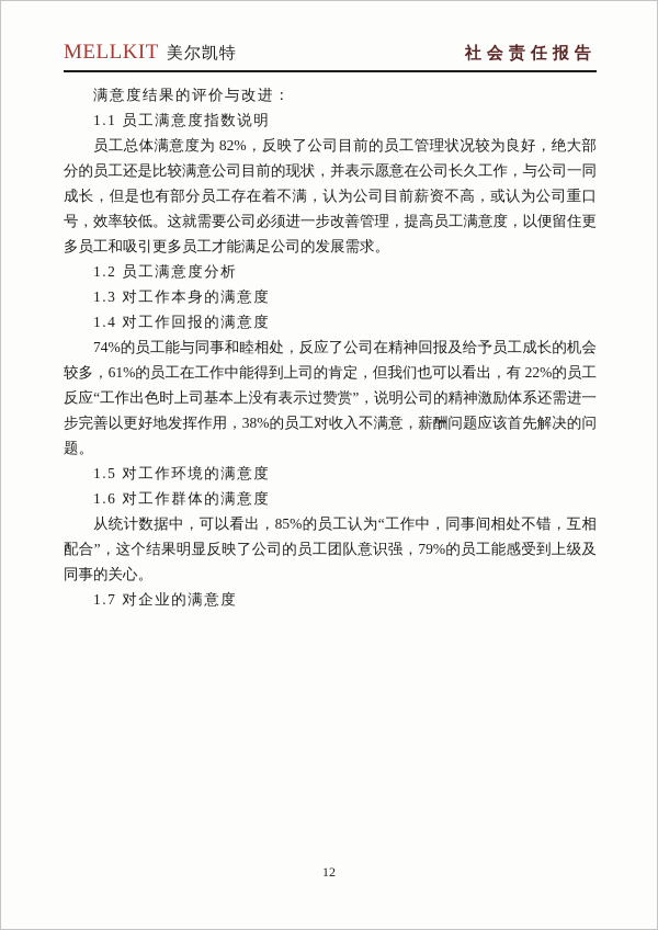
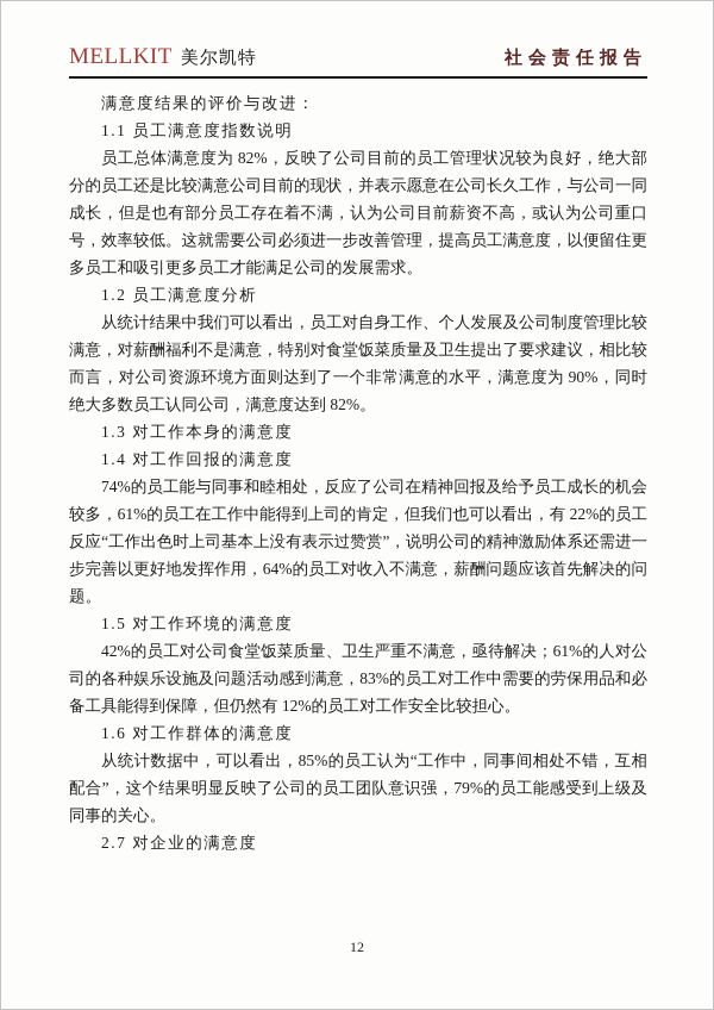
  MELLKIT 美尔凯特
  社会责任报告
  满意度结果的评价与改进：
  1.1 员工满意度指数说明
  员工总体满意度为 82%，反映了公司目前的员工管理状况较为良好，绝大部分的员工还是比较满意公司目前的现状，并表示愿意在公司长久工作，与公司一同成长，但是也有部分员工存在着不满，认为公司目前薪资不高，或认为公司重口号，效率较低。这就需要公司必须进一步改善管理，提高员工满意度，以便留住更多员工和吸引更多员工才能满足公司的发展需求。
  1.2 员工满意度分析
+ 从统计结果中我们可以看出，员工对自身工作、个人发展及公司制度管理比较满意，对薪酬福利不是满意，特别对食堂饭菜质量及卫生提出了要求建议，相比较而言，对公司资源环境方面则达到了一个非常满意的水平，满意度为 90%，同时绝大多数员工认同公司，满意度达到 82%。
  1.3 对工作本身的满意度
  1.4 对工作回报的满意度
- 74%的员工能与同事和睦相处，反应了公司在精神回报及给予员工成长的机会较多，61%的员工在工作中能得到上司的肯定，但我们也可以看出，有 22%的员工反应“工作出色时上司基本上没有表示过赞赏”，说明公司的精神激励体系还需进一步完善以更好地发挥作用，38%的员工对收入不满意，薪酬问题应该首先解决的问题。
+ 74%的员工能与同事和睦相处，反应了公司在精神回报及给予员工成长的机会较多，61%的员工在工作中能得到上司的肯定，但我们也可以看出，有 22%的员工反应“工作出色时上司基本上没有表示过赞赏”，说明公司的精神激励体系还需进一步完善以更好地发挥作用，64%的员工对收入不满意，薪酬问题应该首先解决的问题。
  1.5 对工作环境的满意度
+ 42%的员工对公司食堂饭菜质量、卫生严重不满意，亟待解决；61%的人对公司的各种娱乐设施及问题活动感到满意，83%的员工对工作中需要的劳保用品和必备工具能得到保障，但仍然有 12%的员工对工作安全比较担心。
  1.6 对工作群体的满意度
  从统计数据中，可以看出，85%的员工认为“工作中，同事间相处不错，互相配合”，这个结果明显反映了公司的员工团队意识强，79%的员工能感受到上级及同事的关心。
- 1.7 对企业的满意度
+ 2.7 对企业的满意度
  12
